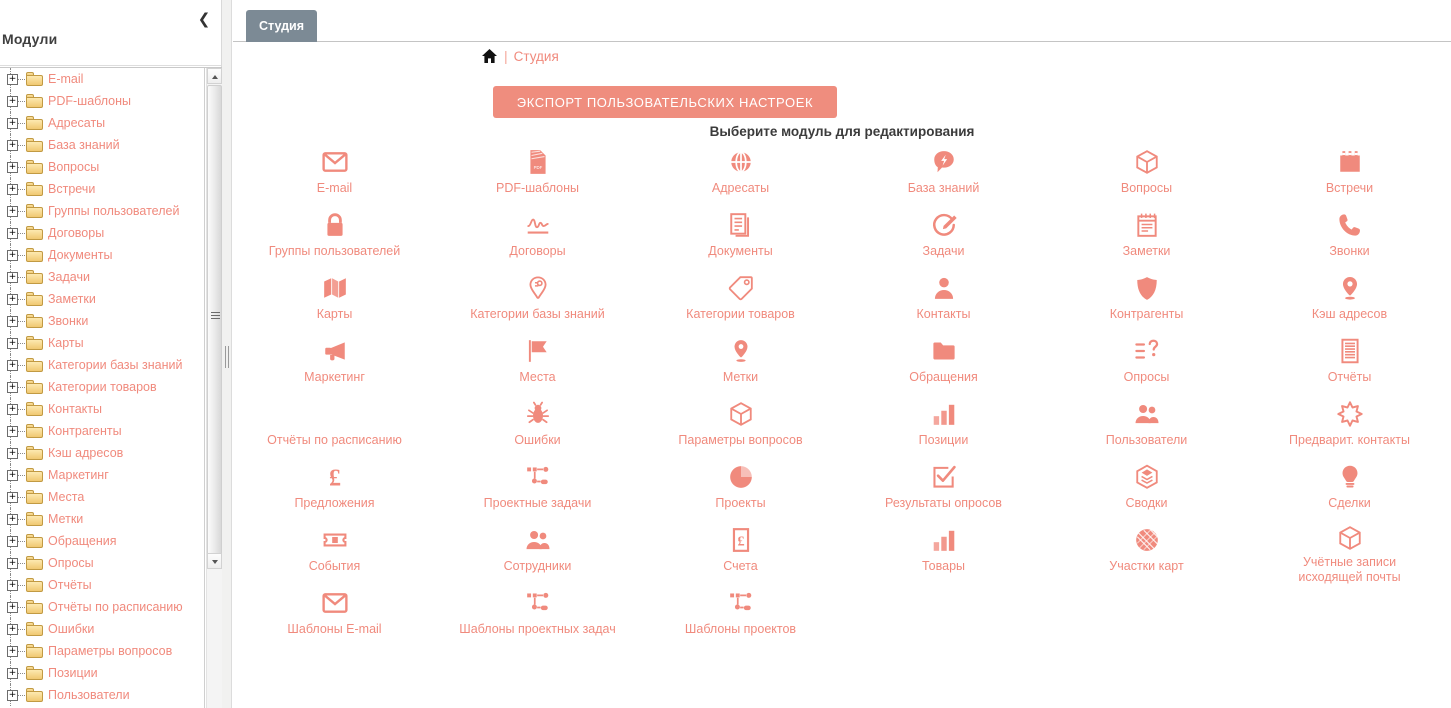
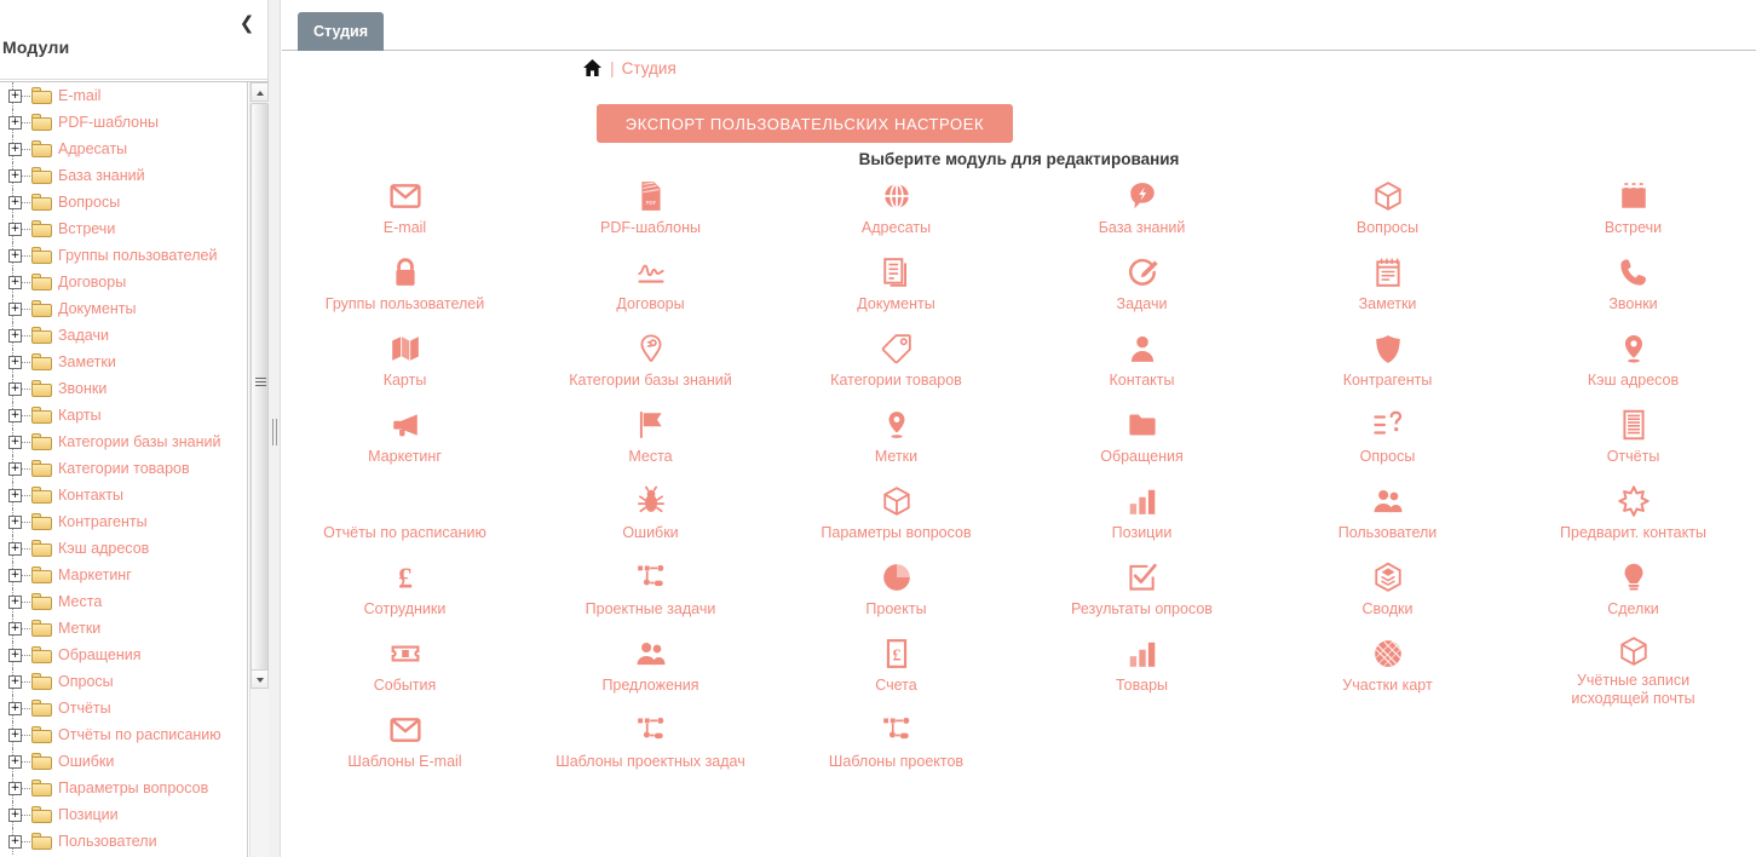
  ❮
  Модули
  +
  E-mail
  +
  PDF-шаблоны
  +
  Адресаты
  +
  База знаний
  +
  Вопросы
  +
  Встречи
  +
  Группы пользователей
  +
  Договоры
  +
  Документы
  +
  Задачи
  +
  Заметки
  +
  Звонки
  +
  Карты
  +
  Категории базы знаний
  +
  Категории товаров
  +
  Контакты
  +
  Контрагенты
  +
  Кэш адресов
  +
  Маркетинг
  +
  Места
  +
  Метки
  +
  Обращения
  +
  Опросы
  +
  Отчёты
  +
  Отчёты по расписанию
  +
  Ошибки
  +
  Параметры вопросов
  +
  Позиции
  +
  Пользователи
  Студия
  |
  Студия
  ЭКСПОРТ ПОЛЬЗОВАТЕЛЬСКИХ НАСТРОЕК
  Выберите модуль для редактирования
  E-mail
  PDF-шаблоны
  Адресаты
  База знаний
  Вопросы
  Встречи
  Группы пользователей
  Договоры
  Документы
  Задачи
  Заметки
  Звонки
  Карты
  Категории базы знаний
  Категории товаров
  Контакты
  Контрагенты
  Кэш адресов
  Маркетинг
  Места
  Метки
  Обращения
  Опросы
  Отчёты
  Отчёты по расписанию
  Ошибки
  Параметры вопросов
  Позиции
  Пользователи
  Предварит. контакты
  £
- Предложения
+ Сотрудники
  Проектные задачи
  Проекты
  Результаты опросов
  Сводки
  Сделки
  События
- Сотрудники
+ Предложения
  £
  Счета
  Товары
  Участки карт
  Учётные записи исходящей почты
  Шаблоны E-mail
  Шаблоны проектных задач
  Шаблоны проектов
